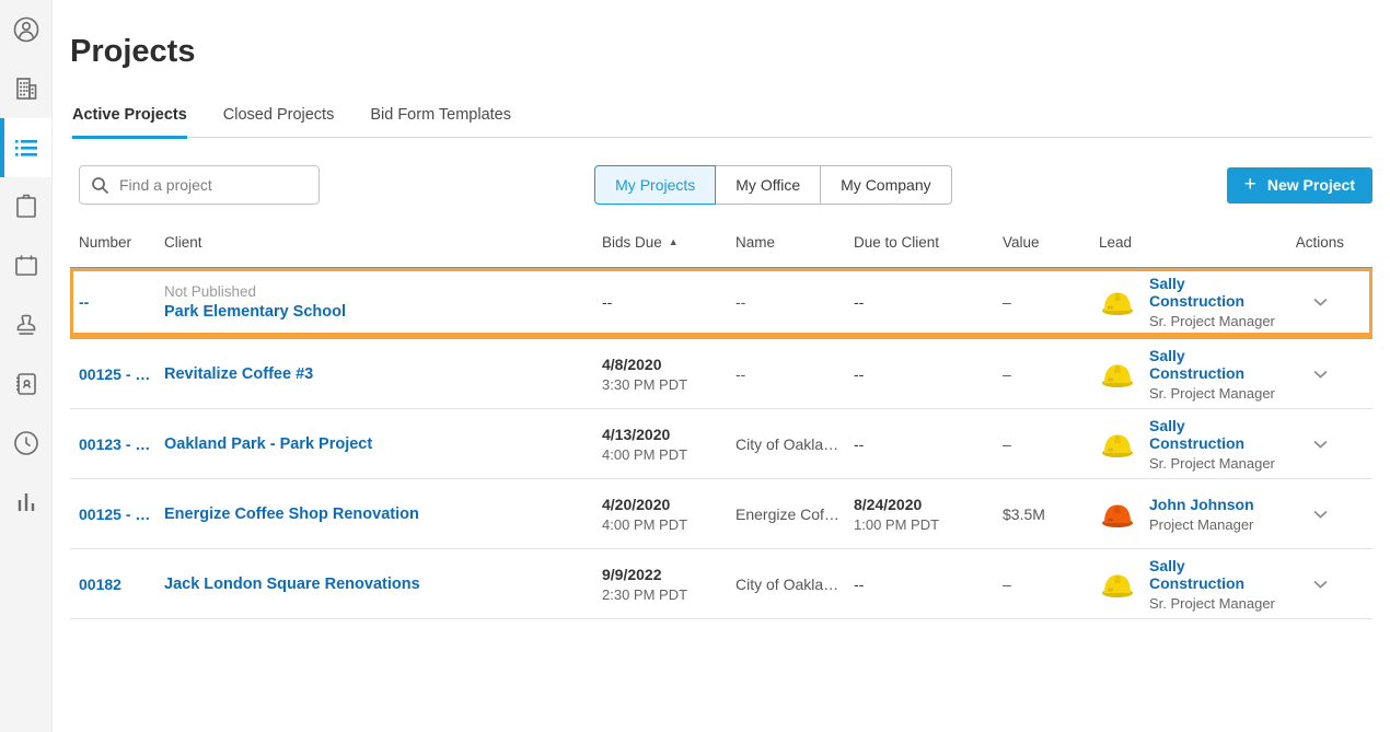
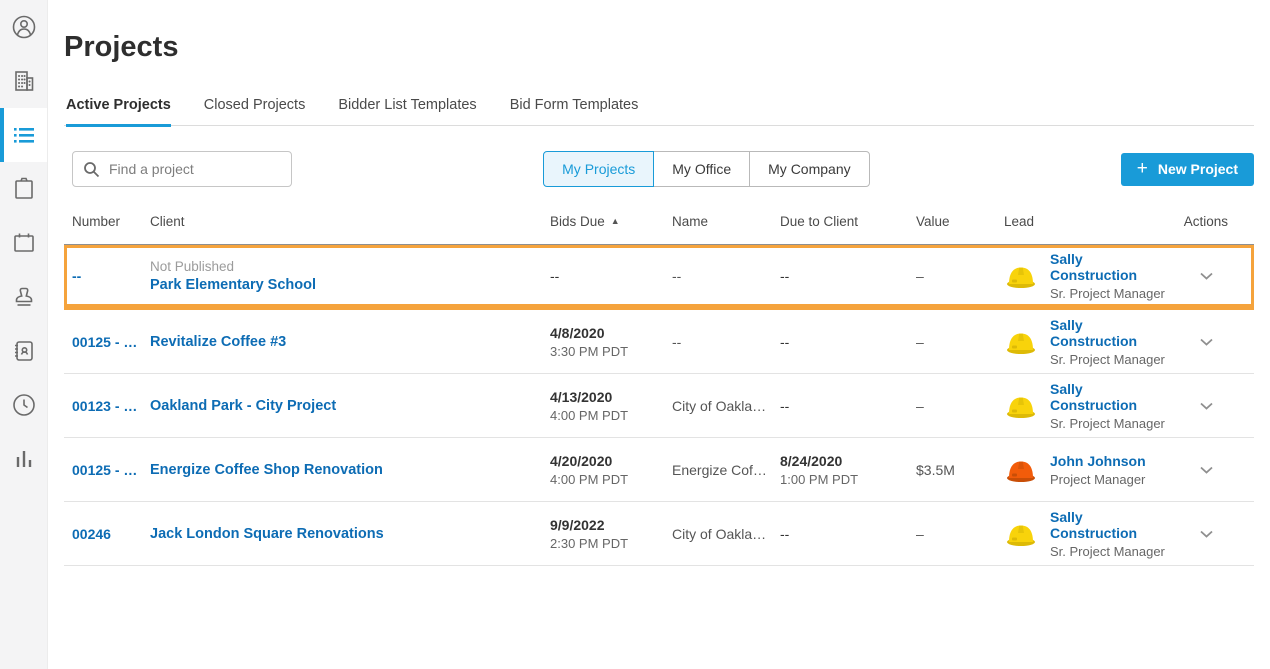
  Projects
  Active Projects
  Closed Projects
+ Bidder List Templates
  Bid Form Templates
  Find a project
  My Projects
  My Office
  My Company
  +
  New Project
  Number
  Client
  Bids Due ▲
  Name
  Due to Client
  Value
  Lead
  Actions
  --
  Not Published
  Park Elementary School
  --
  --
  --
  –
  Sally Construction
  Sr. Project Manager
  00125 - …
  Revitalize Coffee #3
  4/8/2020
  3:30 PM PDT
  --
  --
  –
  Sally Construction
  Sr. Project Manager
  00123 - …
- Oakland Park - Park Project
+ Oakland Park - City Project
  4/13/2020
  4:00 PM PDT
  City of Oakla…
  --
  –
  Sally Construction
  Sr. Project Manager
  00125 - …
  Energize Coffee Shop Renovation
  4/20/2020
  4:00 PM PDT
  Energize Cof…
  8/24/2020
  1:00 PM PDT
  $3.5M
  John Johnson
  Project Manager
- 00182
+ 00246
  Jack London Square Renovations
  9/9/2022
  2:30 PM PDT
  City of Oakla…
  --
  –
  Sally Construction
  Sr. Project Manager
